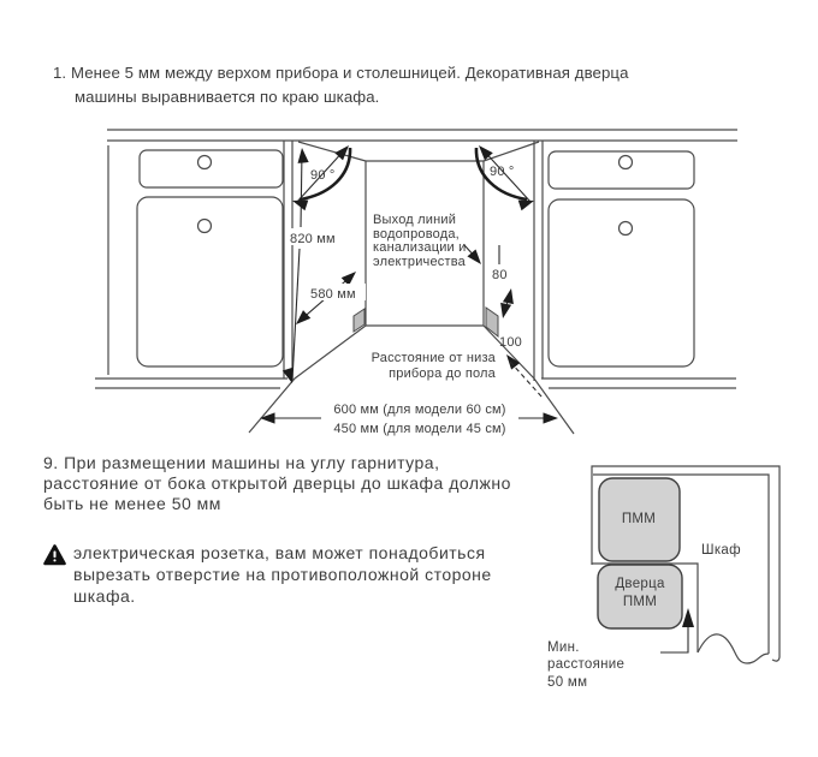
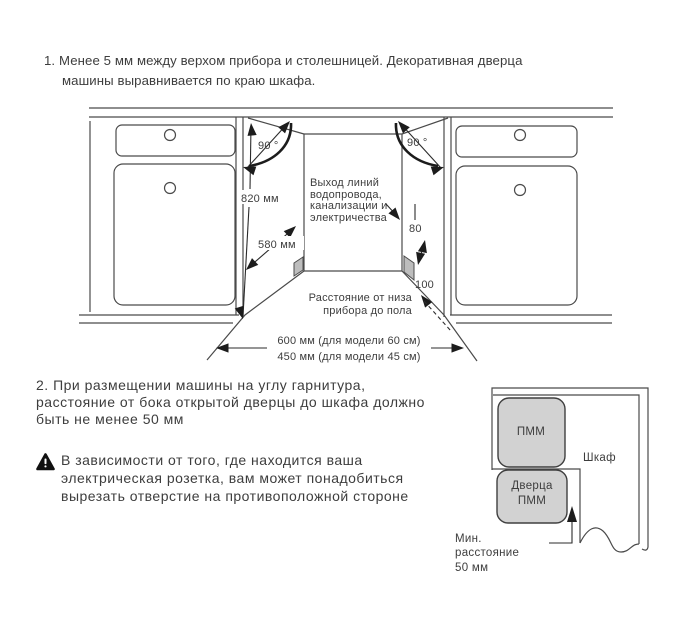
  1. Менее 5 мм между верхом прибора и столешницей. Декоративная дверца
  машины выравнивается по краю шкафа.
- 9. При размещении машины на углу гарнитура,
+ 2. При размещении машины на углу гарнитура,
  расстояние от бока открытой дверцы до шкафа должно
  быть не менее 50 мм
+ В зависимости от того, где находится ваша
  электрическая розетка, вам может понадобиться
  вырезать отверстие на противоположной стороне
- шкафа.
  820 мм
  580 мм
  90 °
  90 °
  Выход линий
  водопровода,
  канализации и
  электричества
  80
  100
  Расстояние от низа
  прибора до пола
  600 мм (для модели 60 см)
  450 мм (для модели 45 см)
  ПММ
  Дверца
  ПММ
  Шкаф
  Мин.
  расстояние
  50 мм
